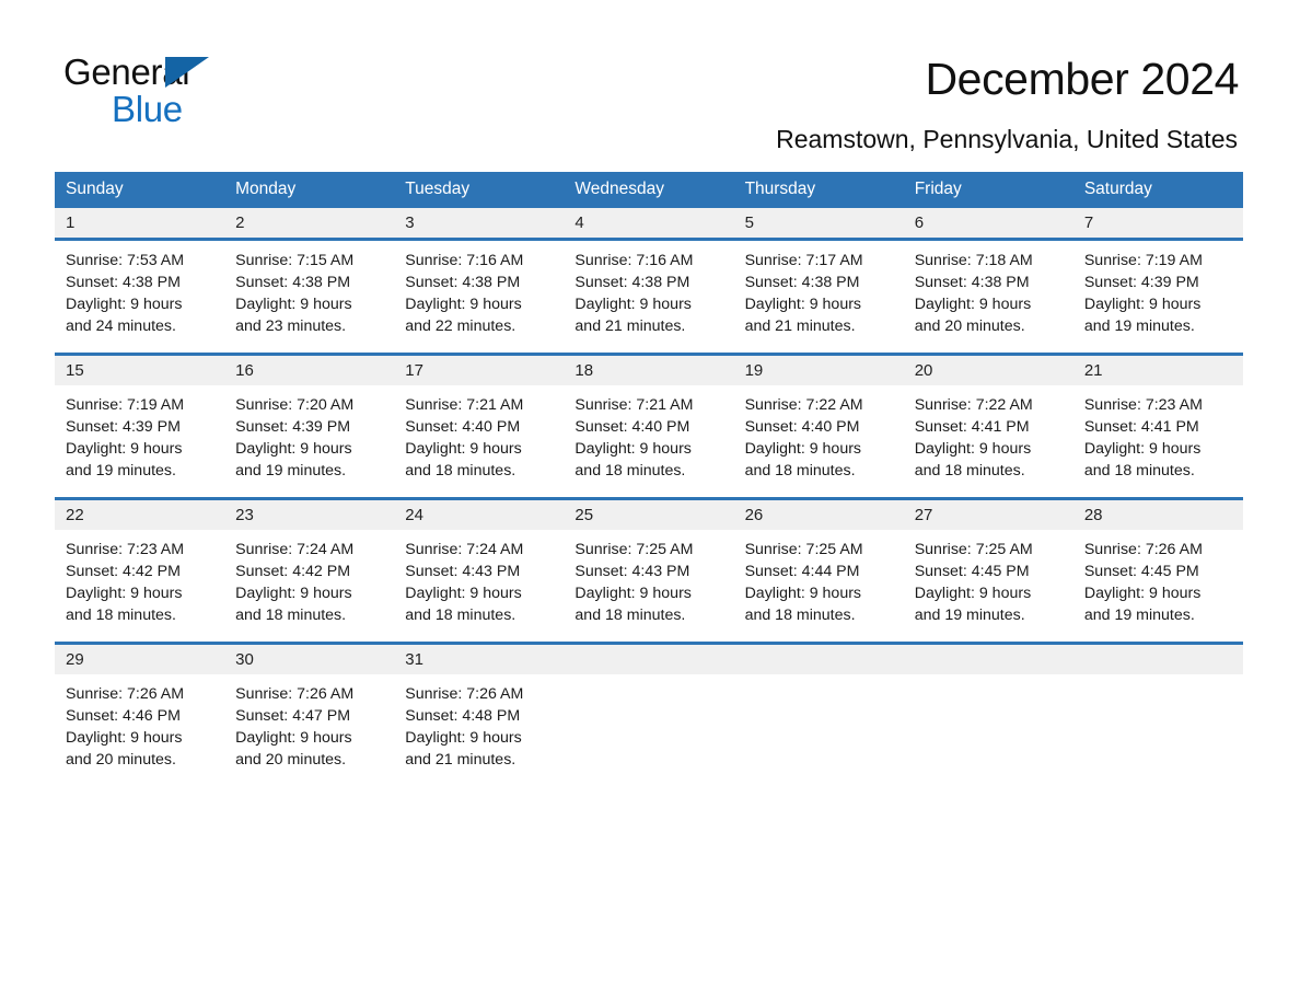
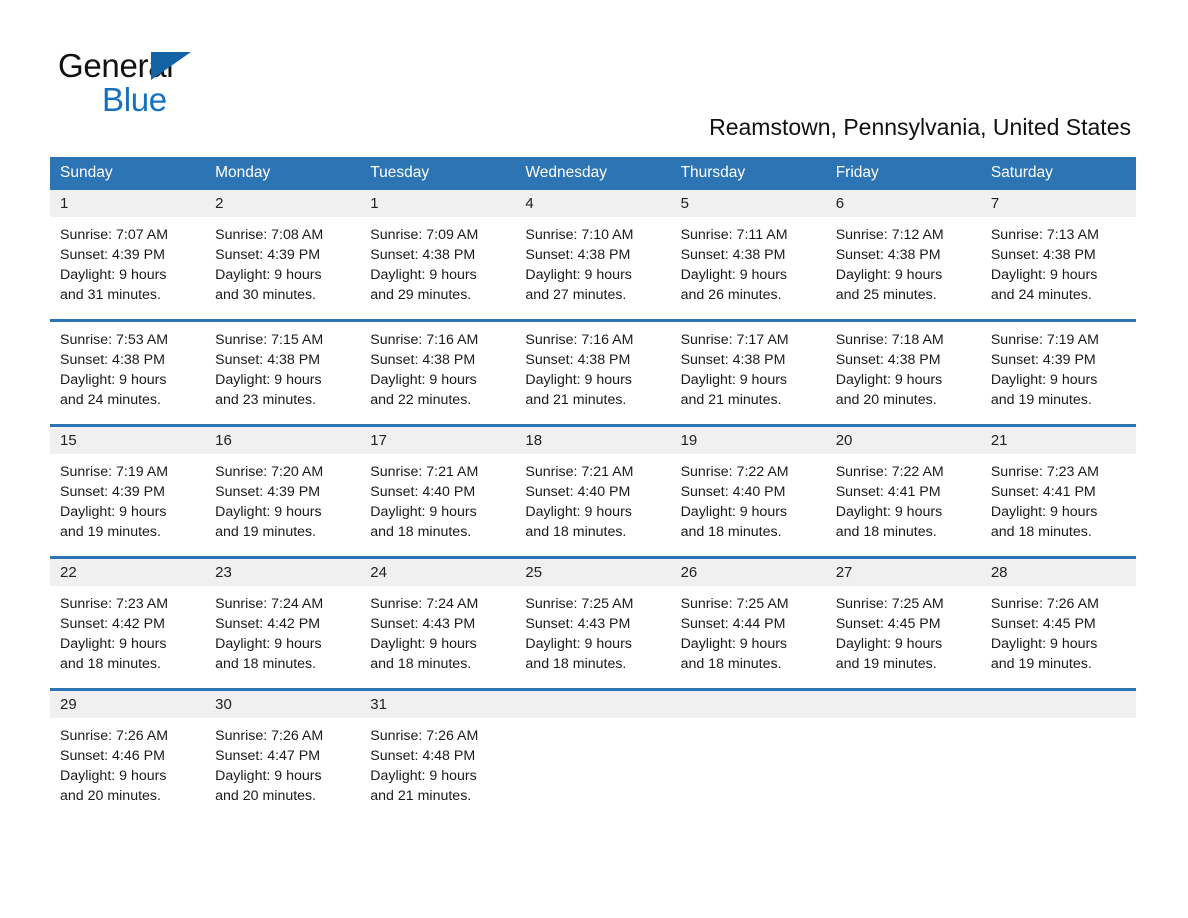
  General
  Blue
- December 2024
  Reamstown, Pennsylvania, United States
  Sunday	Monday	Tuesday	Wednesday	Thursday	Friday	Saturday
- 1	2	3	4	5	6	7
+ 1	2	1	4	5	6	7
+ Sunrise: 7:07 AM Sunset: 4:39 PM Daylight: 9 hours and 31 minutes.	Sunrise: 7:08 AM Sunset: 4:39 PM Daylight: 9 hours and 30 minutes.	Sunrise: 7:09 AM Sunset: 4:38 PM Daylight: 9 hours and 29 minutes.	Sunrise: 7:10 AM Sunset: 4:38 PM Daylight: 9 hours and 27 minutes.	Sunrise: 7:11 AM Sunset: 4:38 PM Daylight: 9 hours and 26 minutes.	Sunrise: 7:12 AM Sunset: 4:38 PM Daylight: 9 hours and 25 minutes.	Sunrise: 7:13 AM Sunset: 4:38 PM Daylight: 9 hours and 24 minutes.
  Sunrise: 7:53 AM Sunset: 4:38 PM Daylight: 9 hours and 24 minutes.	Sunrise: 7:15 AM Sunset: 4:38 PM Daylight: 9 hours and 23 minutes.	Sunrise: 7:16 AM Sunset: 4:38 PM Daylight: 9 hours and 22 minutes.	Sunrise: 7:16 AM Sunset: 4:38 PM Daylight: 9 hours and 21 minutes.	Sunrise: 7:17 AM Sunset: 4:38 PM Daylight: 9 hours and 21 minutes.	Sunrise: 7:18 AM Sunset: 4:38 PM Daylight: 9 hours and 20 minutes.	Sunrise: 7:19 AM Sunset: 4:39 PM Daylight: 9 hours and 19 minutes.
  15	16	17	18	19	20	21
  Sunrise: 7:19 AM Sunset: 4:39 PM Daylight: 9 hours and 19 minutes.	Sunrise: 7:20 AM Sunset: 4:39 PM Daylight: 9 hours and 19 minutes.	Sunrise: 7:21 AM Sunset: 4:40 PM Daylight: 9 hours and 18 minutes.	Sunrise: 7:21 AM Sunset: 4:40 PM Daylight: 9 hours and 18 minutes.	Sunrise: 7:22 AM Sunset: 4:40 PM Daylight: 9 hours and 18 minutes.	Sunrise: 7:22 AM Sunset: 4:41 PM Daylight: 9 hours and 18 minutes.	Sunrise: 7:23 AM Sunset: 4:41 PM Daylight: 9 hours and 18 minutes.
  22	23	24	25	26	27	28
  Sunrise: 7:23 AM Sunset: 4:42 PM Daylight: 9 hours and 18 minutes.	Sunrise: 7:24 AM Sunset: 4:42 PM Daylight: 9 hours and 18 minutes.	Sunrise: 7:24 AM Sunset: 4:43 PM Daylight: 9 hours and 18 minutes.	Sunrise: 7:25 AM Sunset: 4:43 PM Daylight: 9 hours and 18 minutes.	Sunrise: 7:25 AM Sunset: 4:44 PM Daylight: 9 hours and 18 minutes.	Sunrise: 7:25 AM Sunset: 4:45 PM Daylight: 9 hours and 19 minutes.	Sunrise: 7:26 AM Sunset: 4:45 PM Daylight: 9 hours and 19 minutes.
  29	30	31
  Sunrise: 7:26 AM Sunset: 4:46 PM Daylight: 9 hours and 20 minutes.	Sunrise: 7:26 AM Sunset: 4:47 PM Daylight: 9 hours and 20 minutes.	Sunrise: 7:26 AM Sunset: 4:48 PM Daylight: 9 hours and 21 minutes.
